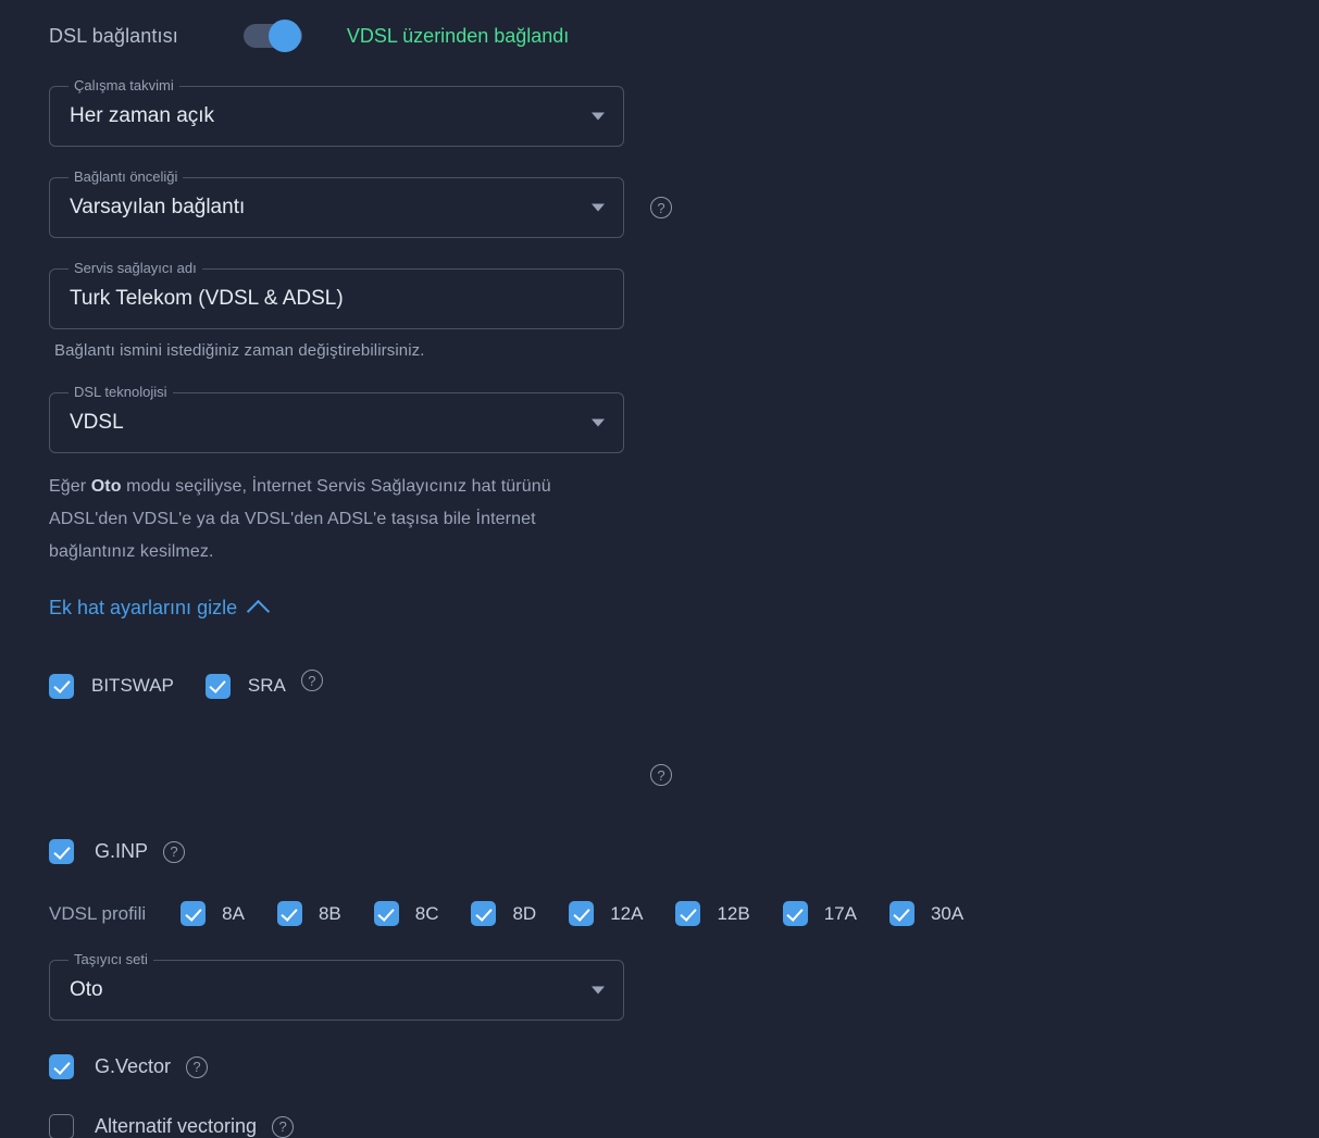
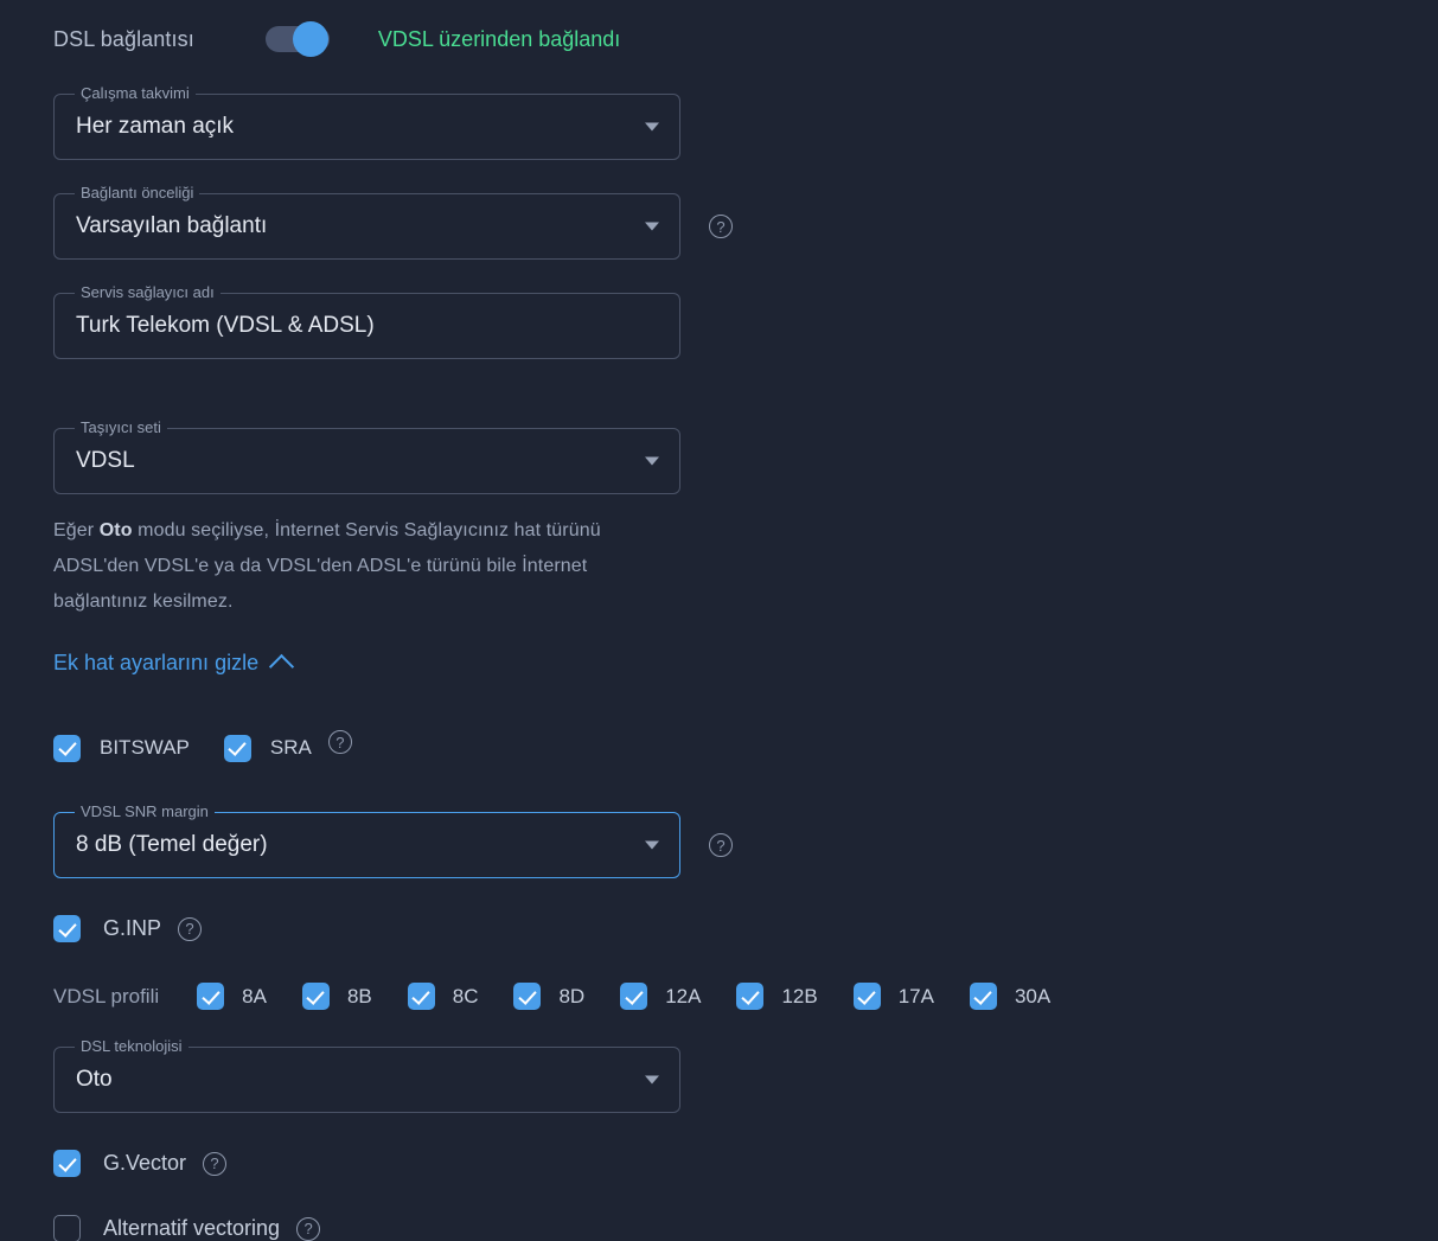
  DSL bağlantısı
  VDSL üzerinden bağlandı
  Çalışma takvimi
  Her zaman açık
  Bağlantı önceliği
  Varsayılan bağlantı
  ?
  Servis sağlayıcı adı
  Turk Telekom (VDSL & ADSL)
- Bağlantı ismini istediğiniz zaman değiştirebilirsiniz.
- DSL teknolojisi
+ Taşıyıcı seti
  VDSL
- Eğer Oto modu seçiliyse, İnternet Servis Sağlayıcınız hat türünü ADSL'den VDSL'e ya da VDSL'den ADSL'e taşısa bile İnternet bağlantınız kesilmez.
+ Eğer Oto modu seçiliyse, İnternet Servis Sağlayıcınız hat türünü ADSL'den VDSL'e ya da VDSL'den ADSL'e türünü bile İnternet bağlantınız kesilmez.
  Ek hat ayarlarını gizle
  BITSWAP
  SRA
  ?
+ VDSL SNR margin
+ 8 dB (Temel değer)
  ?
  G.INP
  ?
  VDSL profili
  8A
  8B
  8C
  8D
  12A
  12B
  17A
  30A
- Taşıyıcı seti
+ DSL teknolojisi
  Oto
  G.Vector
  ?
  Alternatif vectoring
  ?
